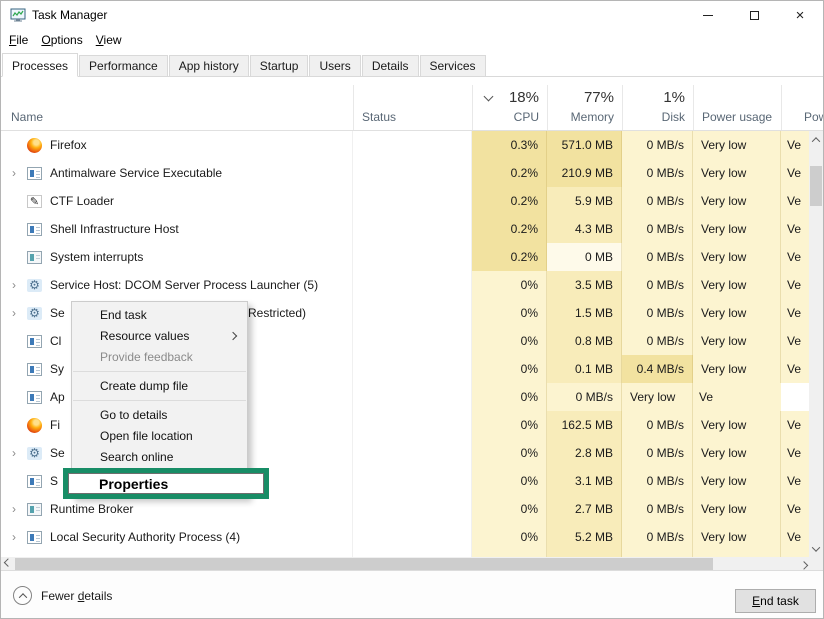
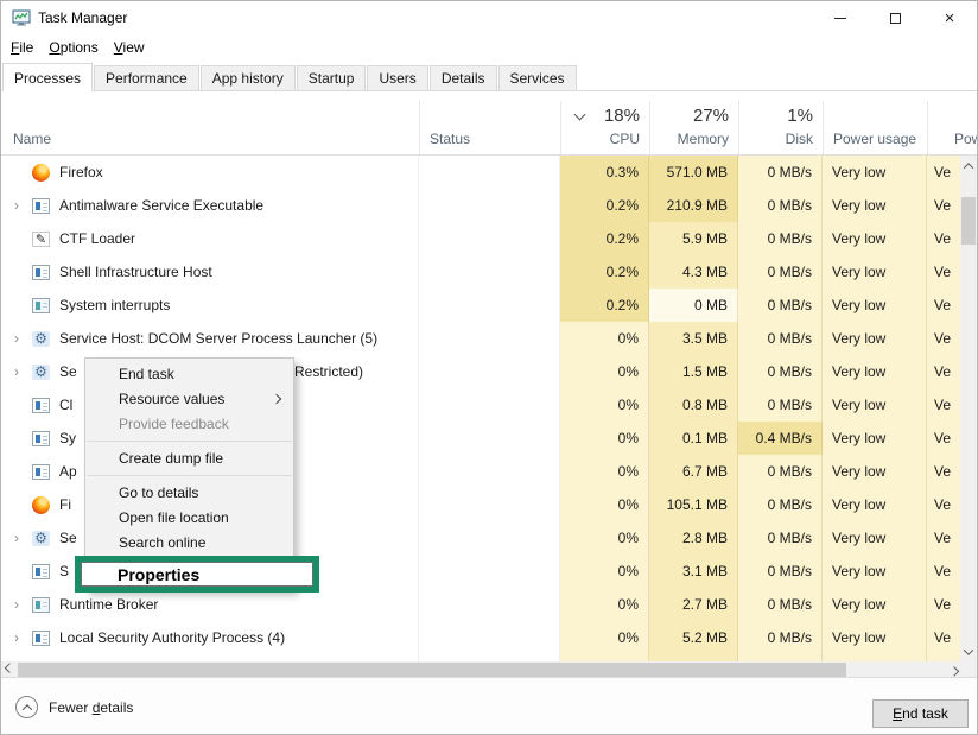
  Task Manager
  ×
  File
  Options
  View
  Processes
  Performance
  App history
  Startup
  Users
  Details
  Services
  Name
  Status
  18%
  CPU
- 77%
+ 27%
  Memory
  1%
  Disk
  Power usage
  Firefox
  0.3%
  571.0 MB
  0 MB/s
  Very low
  Ve
  ›
  Antimalware Service Executable
  0.2%
  210.9 MB
  0 MB/s
  Very low
  Ve
  ✎
  CTF Loader
  0.2%
  5.9 MB
  0 MB/s
  Very low
  Ve
  Shell Infrastructure Host
  0.2%
  4.3 MB
  0 MB/s
  Very low
  Ve
  System interrupts
  0.2%
  0 MB
  0 MB/s
  Very low
  Ve
  ›
  ⚙
  Service Host: DCOM Server Process Launcher (5)
  0%
  3.5 MB
  0 MB/s
  Very low
  Ve
  ›
  ⚙
  Se
  Restricted)
  0%
  1.5 MB
  0 MB/s
  Very low
  Ve
  Cl
  0%
  0.8 MB
  0 MB/s
  Very low
  Ve
  Sy
  0%
  0.1 MB
  0.4 MB/s
  Very low
  Ve
  Ap
  0%
+ 6.7 MB
  0 MB/s
  Very low
  Ve
  Fi
  0%
- 162.5 MB
+ 105.1 MB
  0 MB/s
  Very low
  Ve
  ›
  ⚙
  Se
  0%
  2.8 MB
  0 MB/s
  Very low
  Ve
  S
  0%
  3.1 MB
  0 MB/s
  Very low
  Ve
  ›
  Runtime Broker
  0%
  2.7 MB
  0 MB/s
  Very low
  Ve
  ›
  Local Security Authority Process (4)
  0%
  5.2 MB
  0 MB/s
  Very low
  Ve
  End task
  Resource values
  Provide feedback
  Create dump file
  Go to details
  Open file location
  Search online
  Properties
  Fewer details
  E
  nd task
